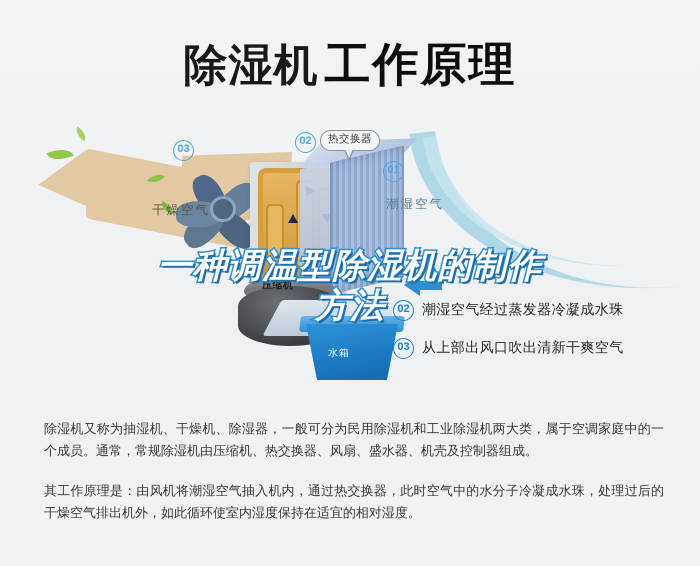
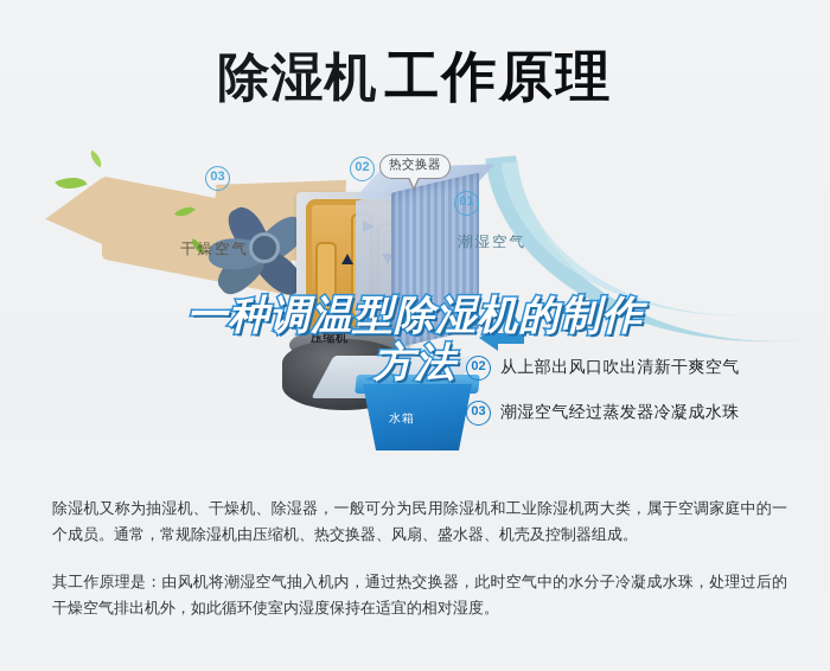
  除湿机工作原理
  水箱
  压缩机
  03
  02
  01
  热交换器
  干燥空气
  潮湿空气
  一种调温型除湿机的制作
  方法
  02
- 潮湿空气经过蒸发器冷凝成水珠
+ 从上部出风口吹出清新干爽空气
  03
- 从上部出风口吹出清新干爽空气
+ 潮湿空气经过蒸发器冷凝成水珠
  除湿机又称为抽湿机、干燥机、除湿器，一般可分为民用除湿机和工业除湿机两大类，属于空调家庭中的一个成员。通常，常规除湿机由压缩机、热交换器、风扇、盛水器、机壳及控制器组成。
  其工作原理是：由风机将潮湿空气抽入机内，通过热交换器，此时空气中的水分子冷凝成水珠，处理过后的干燥空气排出机外，如此循环使室内湿度保持在适宜的相对湿度。
